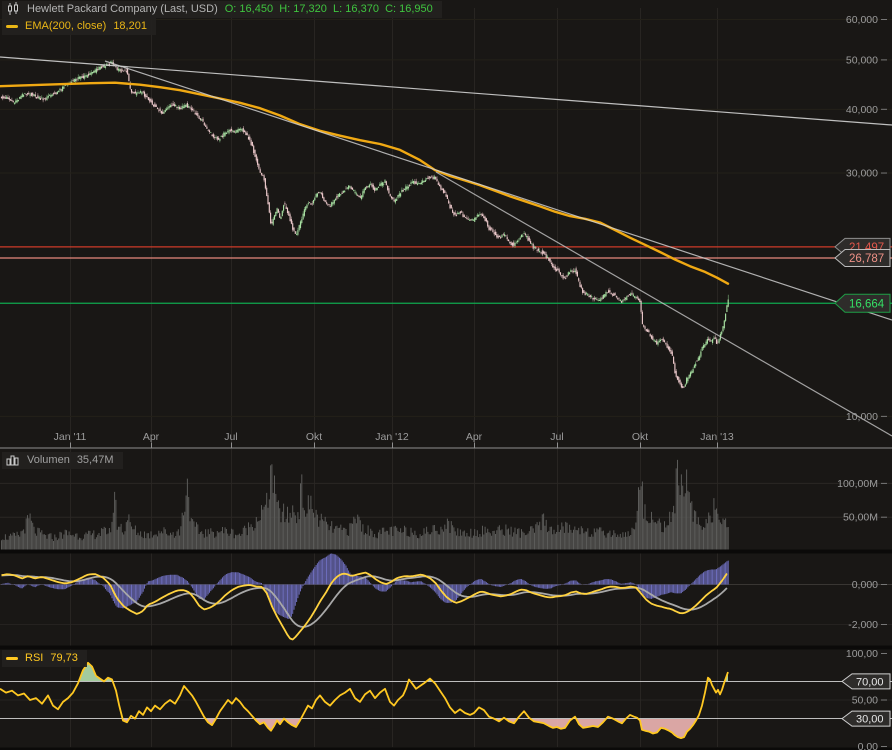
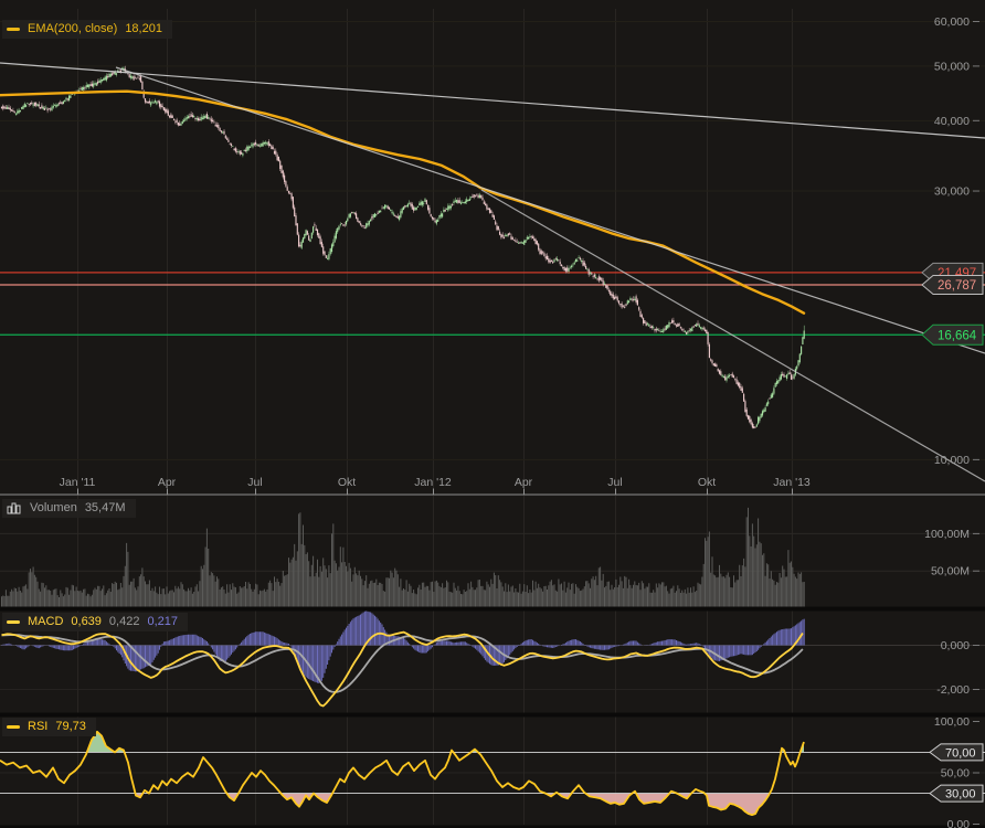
  Jan '11
  Apr
  Jul
  Okt
  Jan '12
  Apr
  Jul
  Okt
  Jan '13
  60,000
  50,000
  40,000
  30,000
  10,000
  100,00M
  50,00M
  0,000
  -2,000
  100,00
  50,00
  0,00
  21,497
  26,787
  16,664
  70,00
  30,00
- Hewlett Packard Company (Last, USD)
- O: 16,450 H: 17,320 L: 16,370 C: 16,950
  EMA(200, close)
  18,201
  Volumen
  35,47M
+ MACD
+ 0,639
+ 0,422
+ 0,217
  RSI
  79,73
